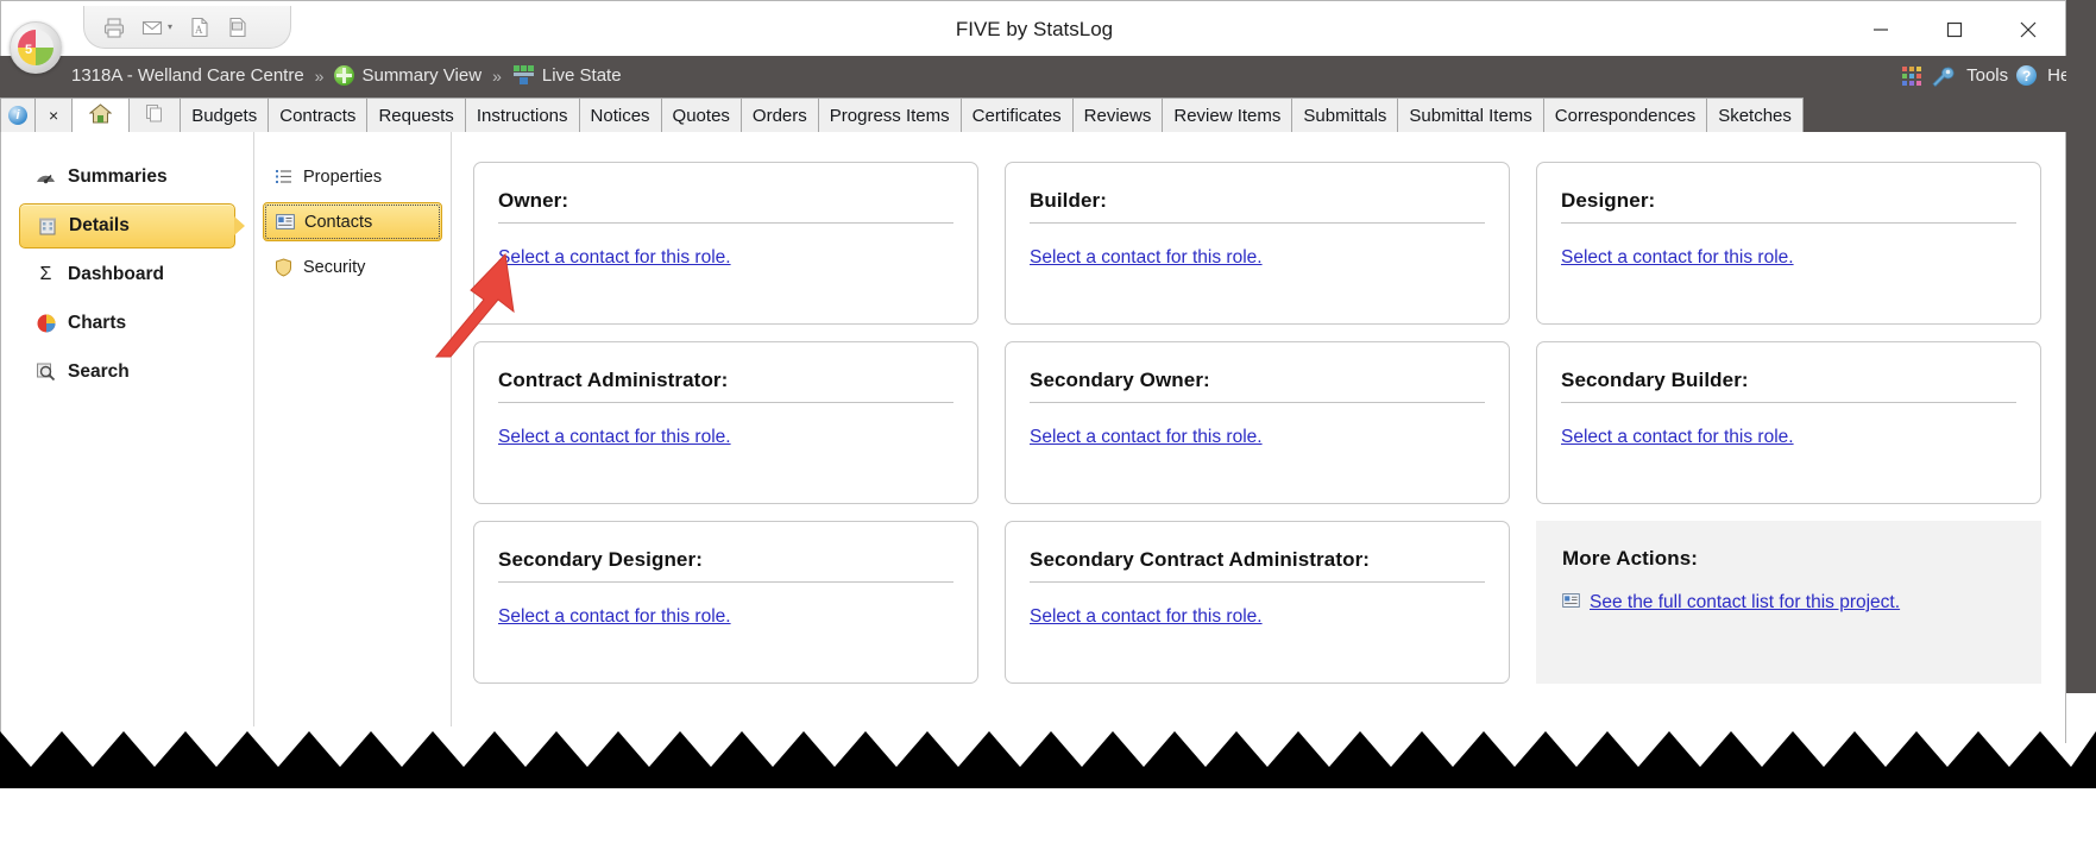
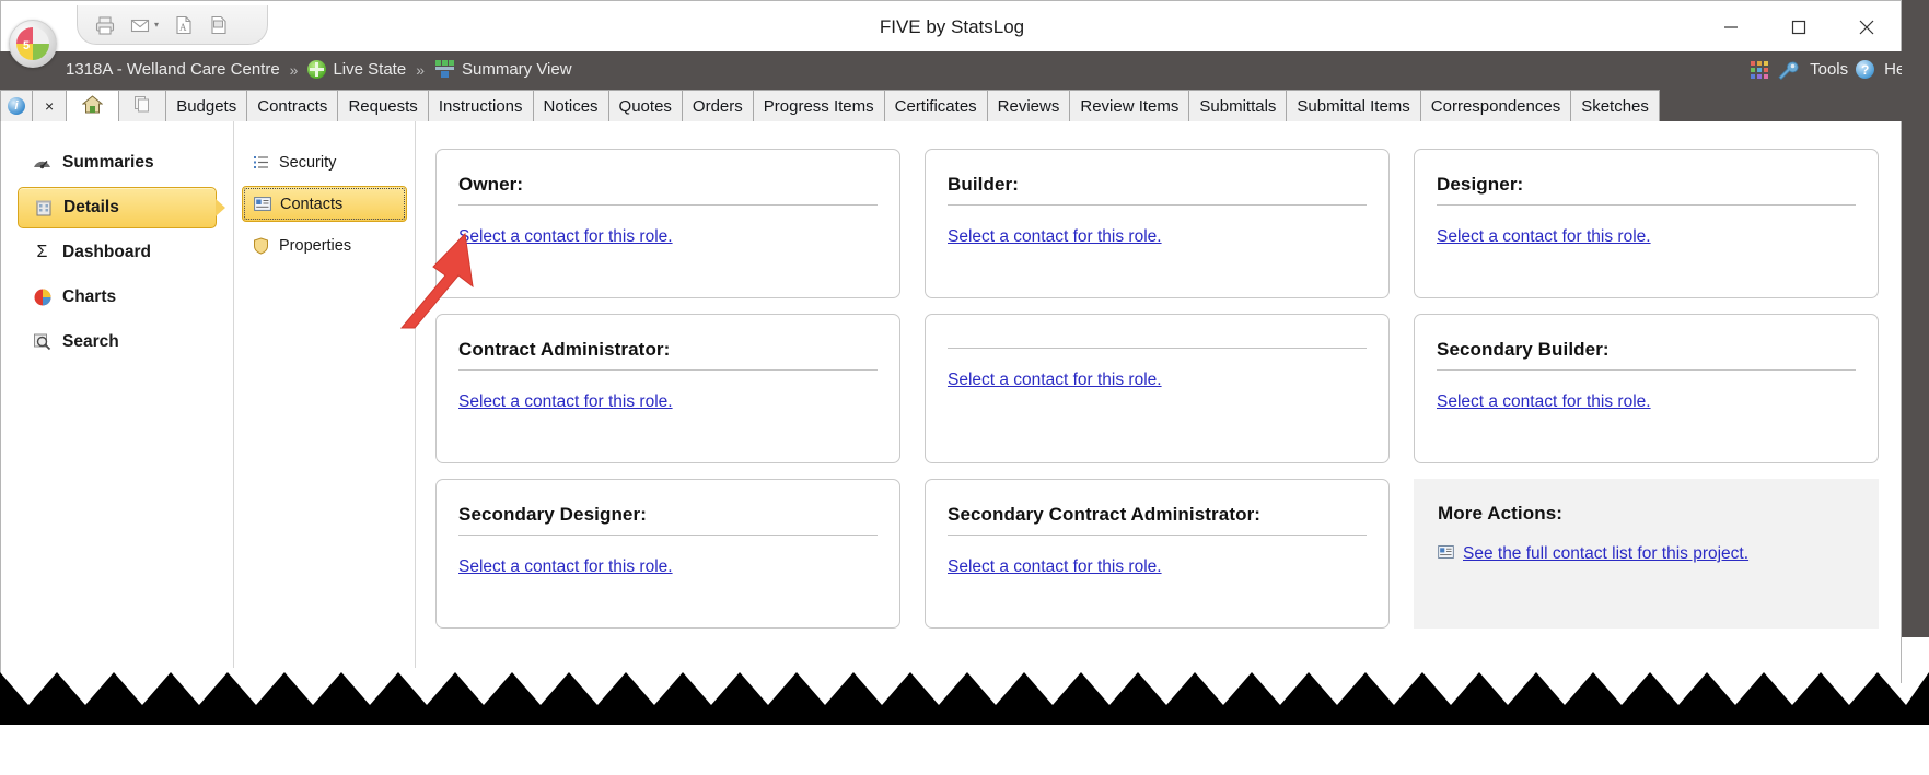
  ▾
  A
  FIVE by StatsLog
  1318A - Welland Care Centre
  »
- Summary View
+ Live State
  »
- Live State
+ Summary View
  Tools
  ?
  5
  i
  ×
  Budgets
  Contracts
  Requests
  Instructions
  Notices
  Quotes
  Orders
  Progress Items
  Certificates
  Reviews
  Review Items
  Submittals
  Submittal Items
  Correspondences
  Sketches
  Summaries
  Details
  Σ
  Dashboard
  Charts
  Search
- Properties
+ Security
  Contacts
- Security
+ Properties
  Owner:
  elect a contact for this role.
  Builder:
  Select a contact for this role.
  Designer:
  Select a contact for this role.
  Contract Administrator:
  Select a contact for this role.
- Secondary Owner:
  Select a contact for this role.
  Secondary Builder:
  Select a contact for this role.
  Secondary Designer:
  Select a contact for this role.
  Secondary Contract Administrator:
  Select a contact for this role.
  More Actions:
  See the full contact list for this project.
